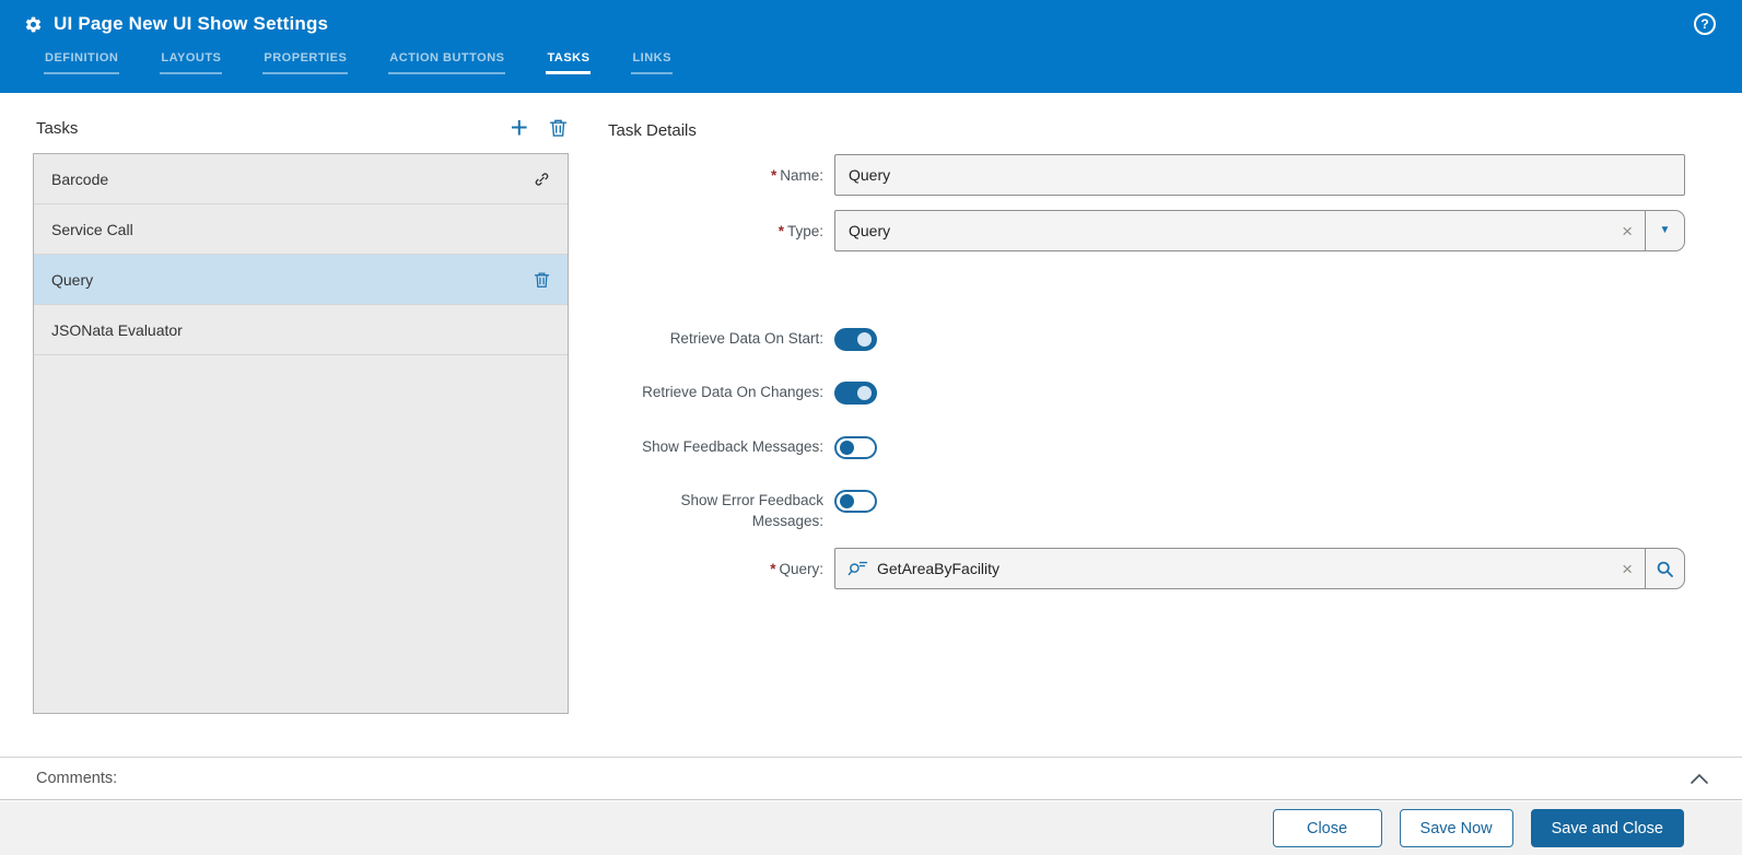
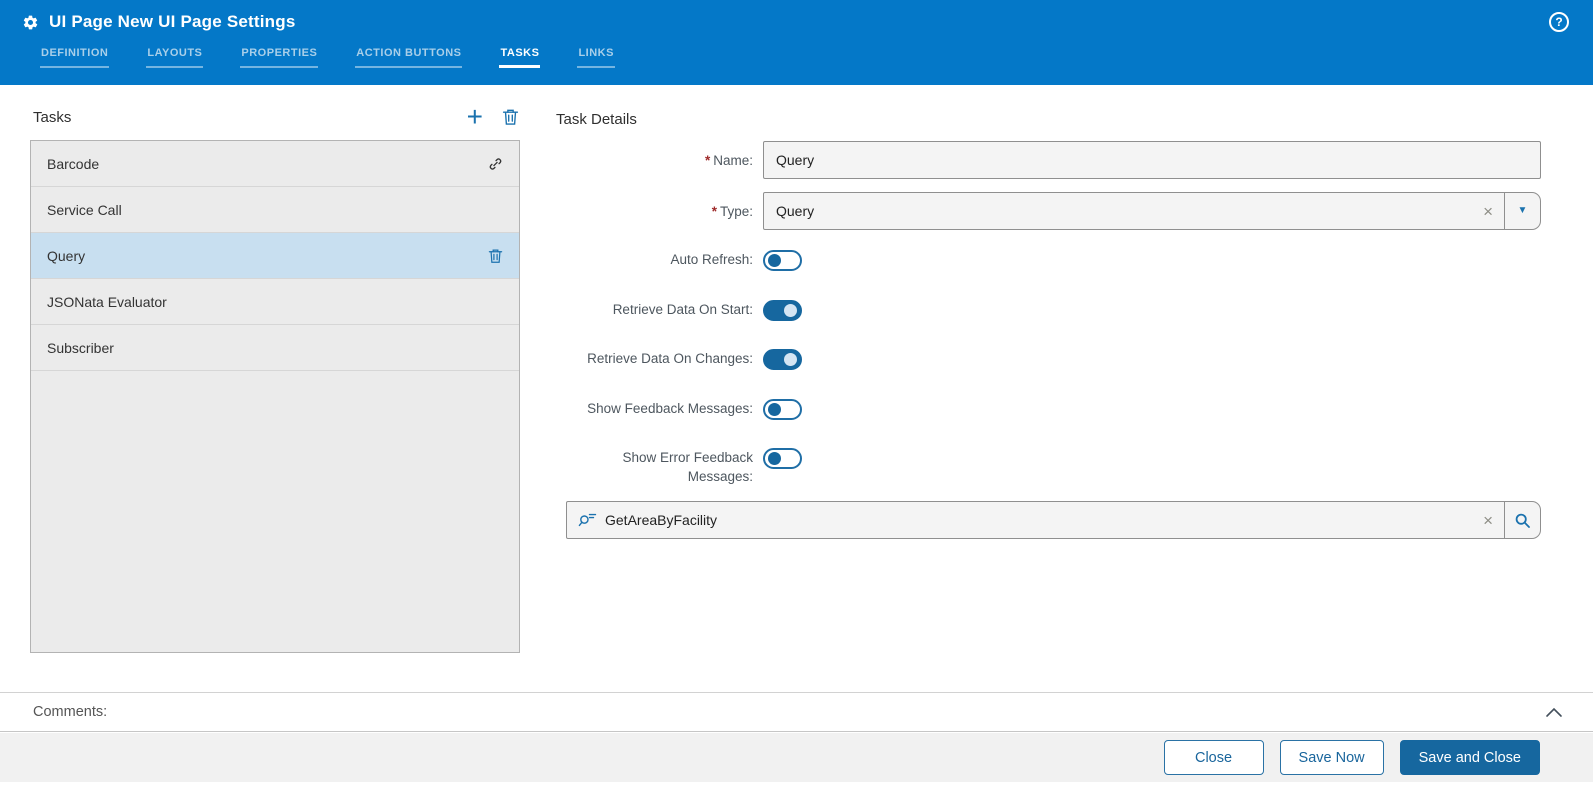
- UI Page New UI Show Settings
+ UI Page New UI Page Settings
  ?
  DEFINITION
  LAYOUTS
  PROPERTIES
  ACTION BUTTONS
  TASKS
  LINKS
  Tasks
  +
  Barcode
  Service Call
  Query
  JSONata Evaluator
+ Subscriber
  Task Details
  * Name:
  Query
  * Type:
  Query
  ×
  ▼
+ Auto Refresh:
  Retrieve Data On Start:
  Retrieve Data On Changes:
  Show Feedback Messages:
  Show Error Feedback Messages:
- * Query:
  GetAreaByFacility
  ×
  Comments:
  Close
  Save Now
  Save and Close
